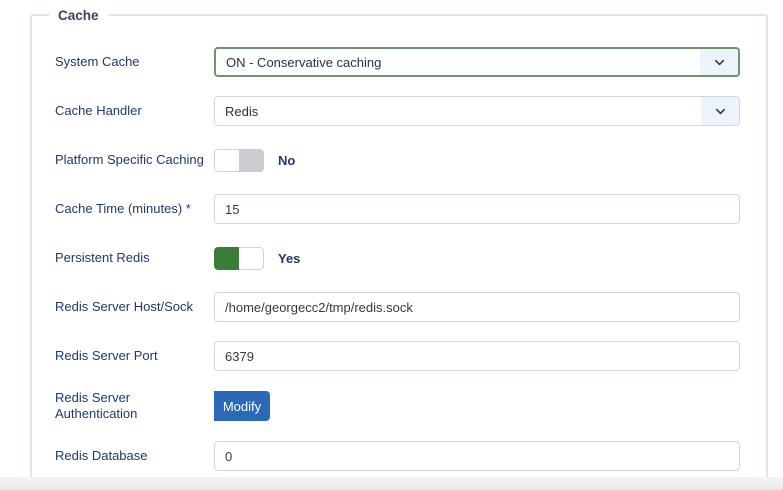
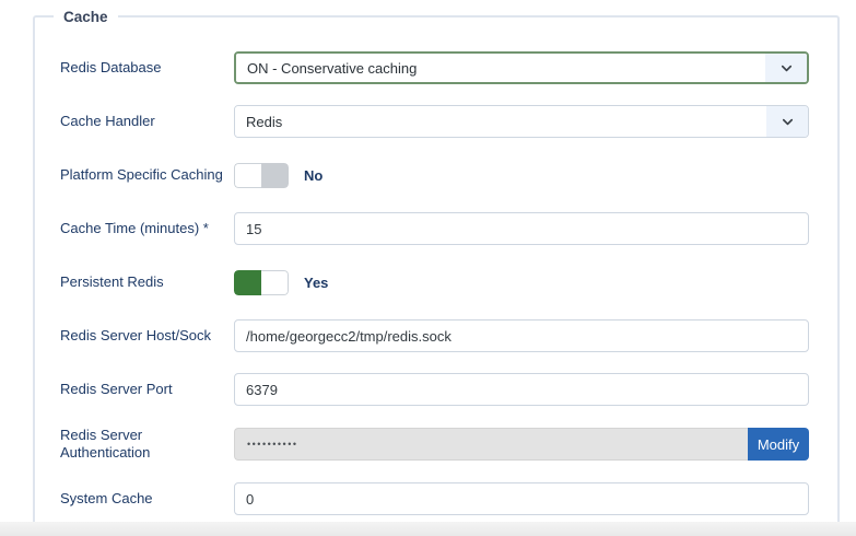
  Cache
- System Cache
+ Redis Database
  ON - Conservative caching
  Cache Handler
  Redis
  Platform Specific Caching
  No
  Cache Time (minutes) *
  15
  Persistent Redis
  Yes
  Redis Server Host/Sock
  /home/georgecc2/tmp/redis.sock
  Redis Server Port
  6379
  Redis Server Authentication
+ ••••••••••
  Modify
- Redis Database
+ System Cache
  0
